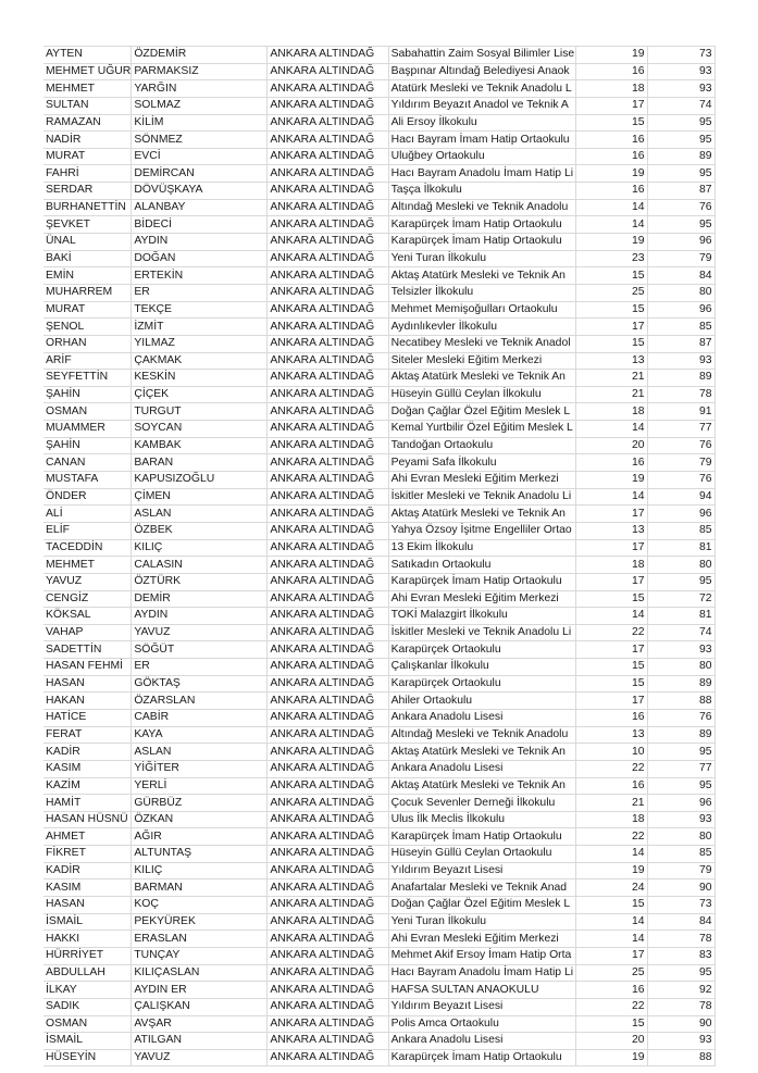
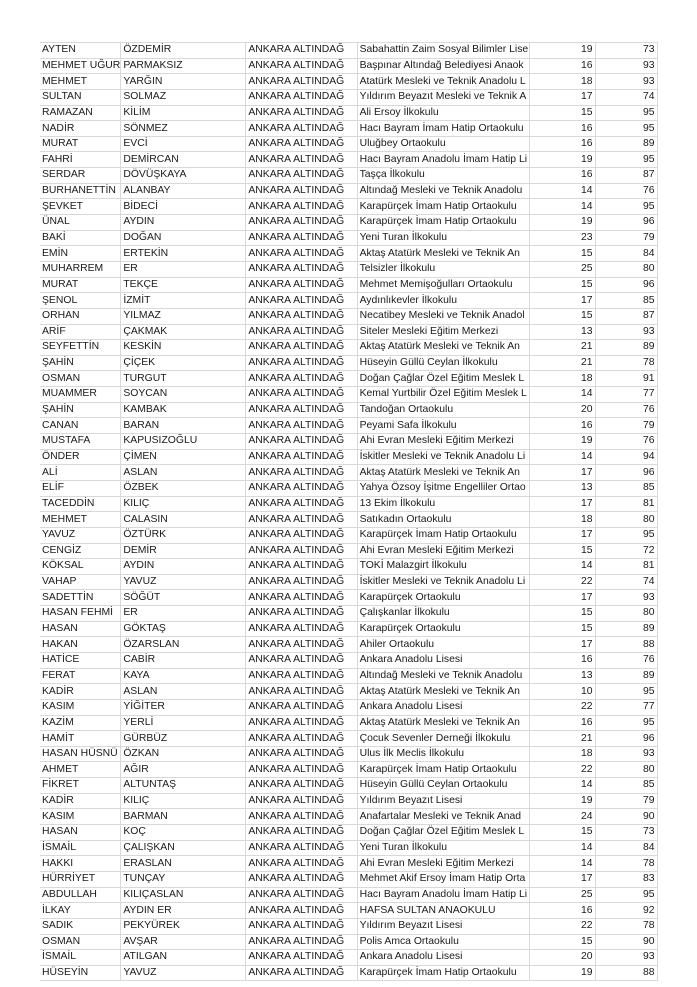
  AYTEN	ÖZDEMİR	ANKARA	ALTINDAĞ	Sabahattin Zaim Sosyal Bilimler Lise	19	73
  MEHMET UĞUR	PARMAKSIZ	ANKARA	ALTINDAĞ	Başpınar Altındağ Belediyesi Anaok	16	93
  MEHMET	YARĞIN	ANKARA	ALTINDAĞ	Atatürk Mesleki ve Teknik Anadolu L	18	93
- SULTAN	SOLMAZ	ANKARA	ALTINDAĞ	Yıldırım Beyazıt Anadol ve Teknik A	17	74
+ SULTAN	SOLMAZ	ANKARA	ALTINDAĞ	Yıldırım Beyazıt Mesleki ve Teknik A	17	74
  RAMAZAN	KİLİM	ANKARA	ALTINDAĞ	Ali Ersoy İlkokulu	15	95
  NADİR	SÖNMEZ	ANKARA	ALTINDAĞ	Hacı Bayram İmam Hatip Ortaokulu	16	95
  MURAT	EVCİ	ANKARA	ALTINDAĞ	Uluğbey Ortaokulu	16	89
  FAHRİ	DEMİRCAN	ANKARA	ALTINDAĞ	Hacı Bayram Anadolu İmam Hatip Li	19	95
  SERDAR	DÖVÜŞKAYA	ANKARA	ALTINDAĞ	Taşça İlkokulu	16	87
  BURHANETTİN	ALANBAY	ANKARA	ALTINDAĞ	Altındağ Mesleki ve Teknik Anadolu	14	76
  ŞEVKET	BİDECİ	ANKARA	ALTINDAĞ	Karapürçek İmam Hatip Ortaokulu	14	95
  ÜNAL	AYDIN	ANKARA	ALTINDAĞ	Karapürçek İmam Hatip Ortaokulu	19	96
  BAKİ	DOĞAN	ANKARA	ALTINDAĞ	Yeni Turan İlkokulu	23	79
  EMİN	ERTEKİN	ANKARA	ALTINDAĞ	Aktaş Atatürk Mesleki ve Teknik An	15	84
  MUHARREM	ER	ANKARA	ALTINDAĞ	Telsizler İlkokulu	25	80
  MURAT	TEKÇE	ANKARA	ALTINDAĞ	Mehmet Memişoğulları Ortaokulu	15	96
  ŞENOL	İZMİT	ANKARA	ALTINDAĞ	Aydınlıkevler İlkokulu	17	85
  ORHAN	YILMAZ	ANKARA	ALTINDAĞ	Necatibey Mesleki ve Teknik Anadol	15	87
  ARİF	ÇAKMAK	ANKARA	ALTINDAĞ	Siteler Mesleki Eğitim Merkezi	13	93
  SEYFETTİN	KESKİN	ANKARA	ALTINDAĞ	Aktaş Atatürk Mesleki ve Teknik An	21	89
  ŞAHİN	ÇİÇEK	ANKARA	ALTINDAĞ	Hüseyin Güllü Ceylan İlkokulu	21	78
  OSMAN	TURGUT	ANKARA	ALTINDAĞ	Doğan Çağlar Özel Eğitim Meslek L	18	91
  MUAMMER	SOYCAN	ANKARA	ALTINDAĞ	Kemal Yurtbilir Özel Eğitim Meslek L	14	77
  ŞAHİN	KAMBAK	ANKARA	ALTINDAĞ	Tandoğan Ortaokulu	20	76
  CANAN	BARAN	ANKARA	ALTINDAĞ	Peyami Safa İlkokulu	16	79
  MUSTAFA	KAPUSIZOĞLU	ANKARA	ALTINDAĞ	Ahi Evran Mesleki Eğitim Merkezi	19	76
  ÖNDER	ÇİMEN	ANKARA	ALTINDAĞ	İskitler Mesleki ve Teknik Anadolu Li	14	94
  ALİ	ASLAN	ANKARA	ALTINDAĞ	Aktaş Atatürk Mesleki ve Teknik An	17	96
  ELİF	ÖZBEK	ANKARA	ALTINDAĞ	Yahya Özsoy İşitme Engelliler Ortao	13	85
  TACEDDİN	KILIÇ	ANKARA	ALTINDAĞ	13 Ekim İlkokulu	17	81
  MEHMET	CALASIN	ANKARA	ALTINDAĞ	Satıkadın Ortaokulu	18	80
  YAVUZ	ÖZTÜRK	ANKARA	ALTINDAĞ	Karapürçek İmam Hatip Ortaokulu	17	95
  CENGİZ	DEMİR	ANKARA	ALTINDAĞ	Ahi Evran Mesleki Eğitim Merkezi	15	72
  KÖKSAL	AYDIN	ANKARA	ALTINDAĞ	TOKİ Malazgirt İlkokulu	14	81
  VAHAP	YAVUZ	ANKARA	ALTINDAĞ	İskitler Mesleki ve Teknik Anadolu Li	22	74
  SADETTİN	SÖĞÜT	ANKARA	ALTINDAĞ	Karapürçek Ortaokulu	17	93
  HASAN FEHMİ	ER	ANKARA	ALTINDAĞ	Çalışkanlar İlkokulu	15	80
  HASAN	GÖKTAŞ	ANKARA	ALTINDAĞ	Karapürçek Ortaokulu	15	89
  HAKAN	ÖZARSLAN	ANKARA	ALTINDAĞ	Ahiler Ortaokulu	17	88
  HATİCE	CABİR	ANKARA	ALTINDAĞ	Ankara Anadolu Lisesi	16	76
  FERAT	KAYA	ANKARA	ALTINDAĞ	Altındağ Mesleki ve Teknik Anadolu	13	89
  KADİR	ASLAN	ANKARA	ALTINDAĞ	Aktaş Atatürk Mesleki ve Teknik An	10	95
  KASIM	YİĞİTER	ANKARA	ALTINDAĞ	Ankara Anadolu Lisesi	22	77
  KAZİM	YERLİ	ANKARA	ALTINDAĞ	Aktaş Atatürk Mesleki ve Teknik An	16	95
  HAMİT	GÜRBÜZ	ANKARA	ALTINDAĞ	Çocuk Sevenler Derneği İlkokulu	21	96
  HASAN HÜSNÜ	ÖZKAN	ANKARA	ALTINDAĞ	Ulus İlk Meclis İlkokulu	18	93
  AHMET	AĞIR	ANKARA	ALTINDAĞ	Karapürçek İmam Hatip Ortaokulu	22	80
  FİKRET	ALTUNTAŞ	ANKARA	ALTINDAĞ	Hüseyin Güllü Ceylan Ortaokulu	14	85
  KADİR	KILIÇ	ANKARA	ALTINDAĞ	Yıldırım Beyazıt Lisesi	19	79
  KASIM	BARMAN	ANKARA	ALTINDAĞ	Anafartalar Mesleki ve Teknik Anad	24	90
  HASAN	KOÇ	ANKARA	ALTINDAĞ	Doğan Çağlar Özel Eğitim Meslek L	15	73
- İSMAİL	PEKYÜREK	ANKARA	ALTINDAĞ	Yeni Turan İlkokulu	14	84
+ İSMAİL	ÇALIŞKAN	ANKARA	ALTINDAĞ	Yeni Turan İlkokulu	14	84
  HAKKI	ERASLAN	ANKARA	ALTINDAĞ	Ahi Evran Mesleki Eğitim Merkezi	14	78
  HÜRRİYET	TUNÇAY	ANKARA	ALTINDAĞ	Mehmet Akif Ersoy İmam Hatip Orta	17	83
  ABDULLAH	KILIÇASLAN	ANKARA	ALTINDAĞ	Hacı Bayram Anadolu İmam Hatip Li	25	95
  İLKAY	AYDIN ER	ANKARA	ALTINDAĞ	HAFSA SULTAN ANAOKULU	16	92
- SADIK	ÇALIŞKAN	ANKARA	ALTINDAĞ	Yıldırım Beyazıt Lisesi	22	78
+ SADIK	PEKYÜREK	ANKARA	ALTINDAĞ	Yıldırım Beyazıt Lisesi	22	78
  OSMAN	AVŞAR	ANKARA	ALTINDAĞ	Polis Amca Ortaokulu	15	90
  İSMAİL	ATILGAN	ANKARA	ALTINDAĞ	Ankara Anadolu Lisesi	20	93
  HÜSEYİN	YAVUZ	ANKARA	ALTINDAĞ	Karapürçek İmam Hatip Ortaokulu	19	88
